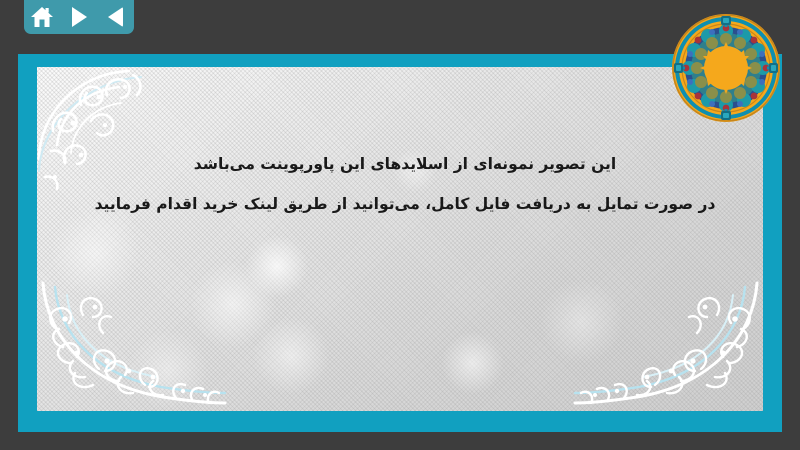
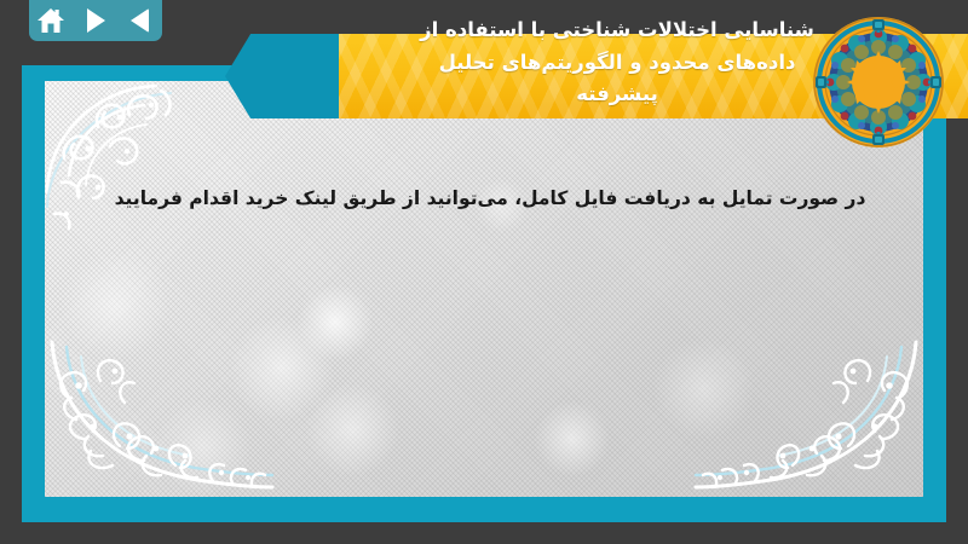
- این تصویر نمونه‌ای از اسلایدهای این پاورپوینت می‌باشد
  در صورت تمایل به دریافت فایل کامل، می‌توانید از طریق لینک خرید اقدام فرمایید
+ شناسایی اختلالات شناختی با استفاده از
+ داده‌های محدود و الگوریتم‌های تحلیل
+ پیشرفته
